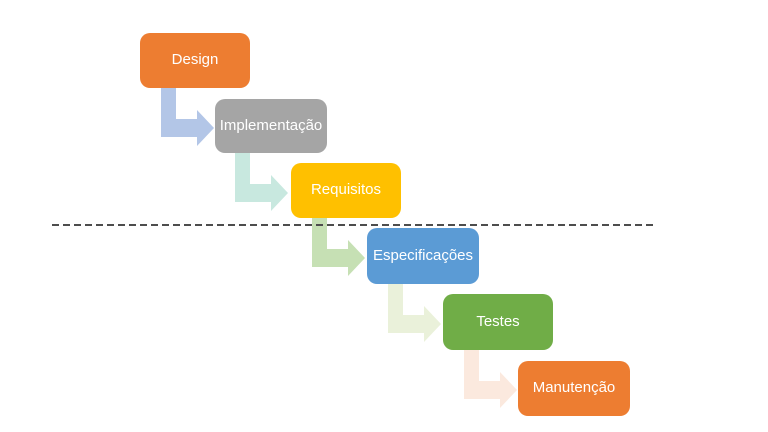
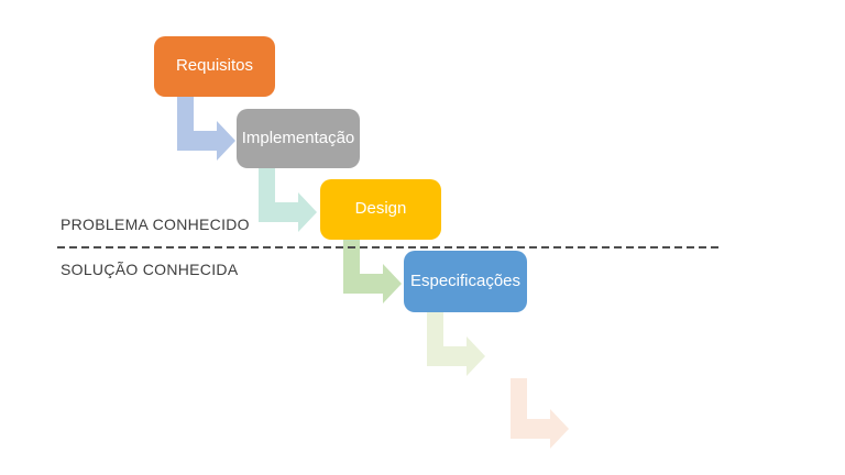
+ PROBLEMA CONHECIDO
+ SOLUÇÃO CONHECIDA
- Design
+ Requisitos
  Implementação
- Requisitos
+ Design
  Especificações
- Testes
- Manutenção
